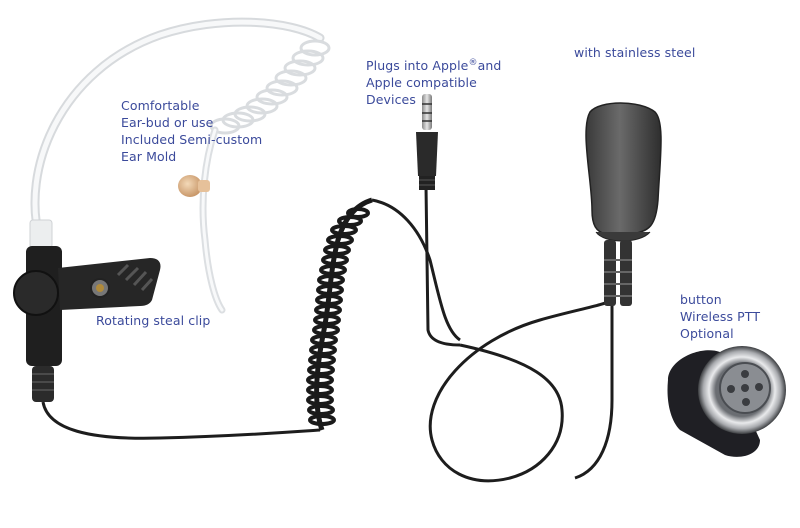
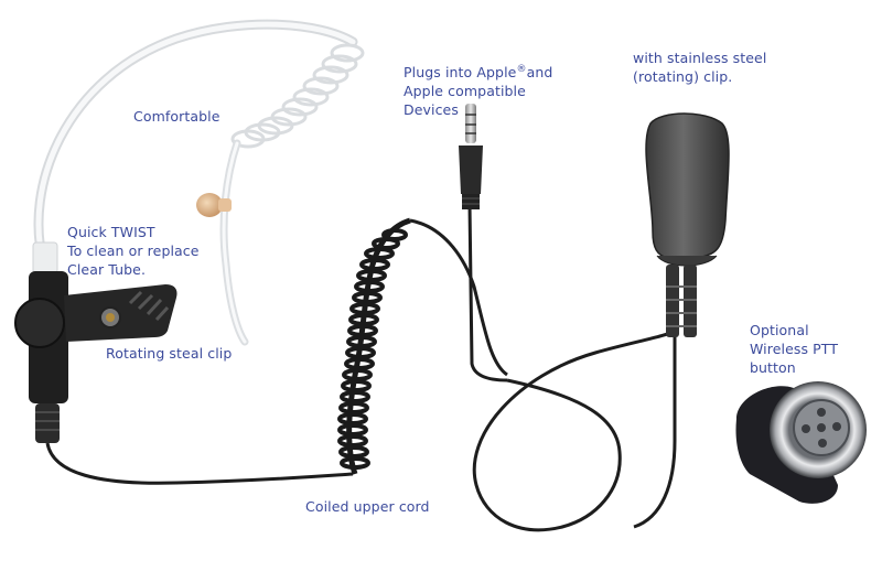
  Comfortable
- Ear-bud or use
- Included Semi-custom
- Ear Mold
  Plugs into Apple®and
  Apple compatible
  Devices
  with stainless steel
+ (rotating) clip.
+ Quick TWIST
+ To clean or replace
+ Clear Tube.
  Rotating steal clip
- button
+ Optional
  Wireless PTT
- Optional
+ button
+ Coiled upper cord
